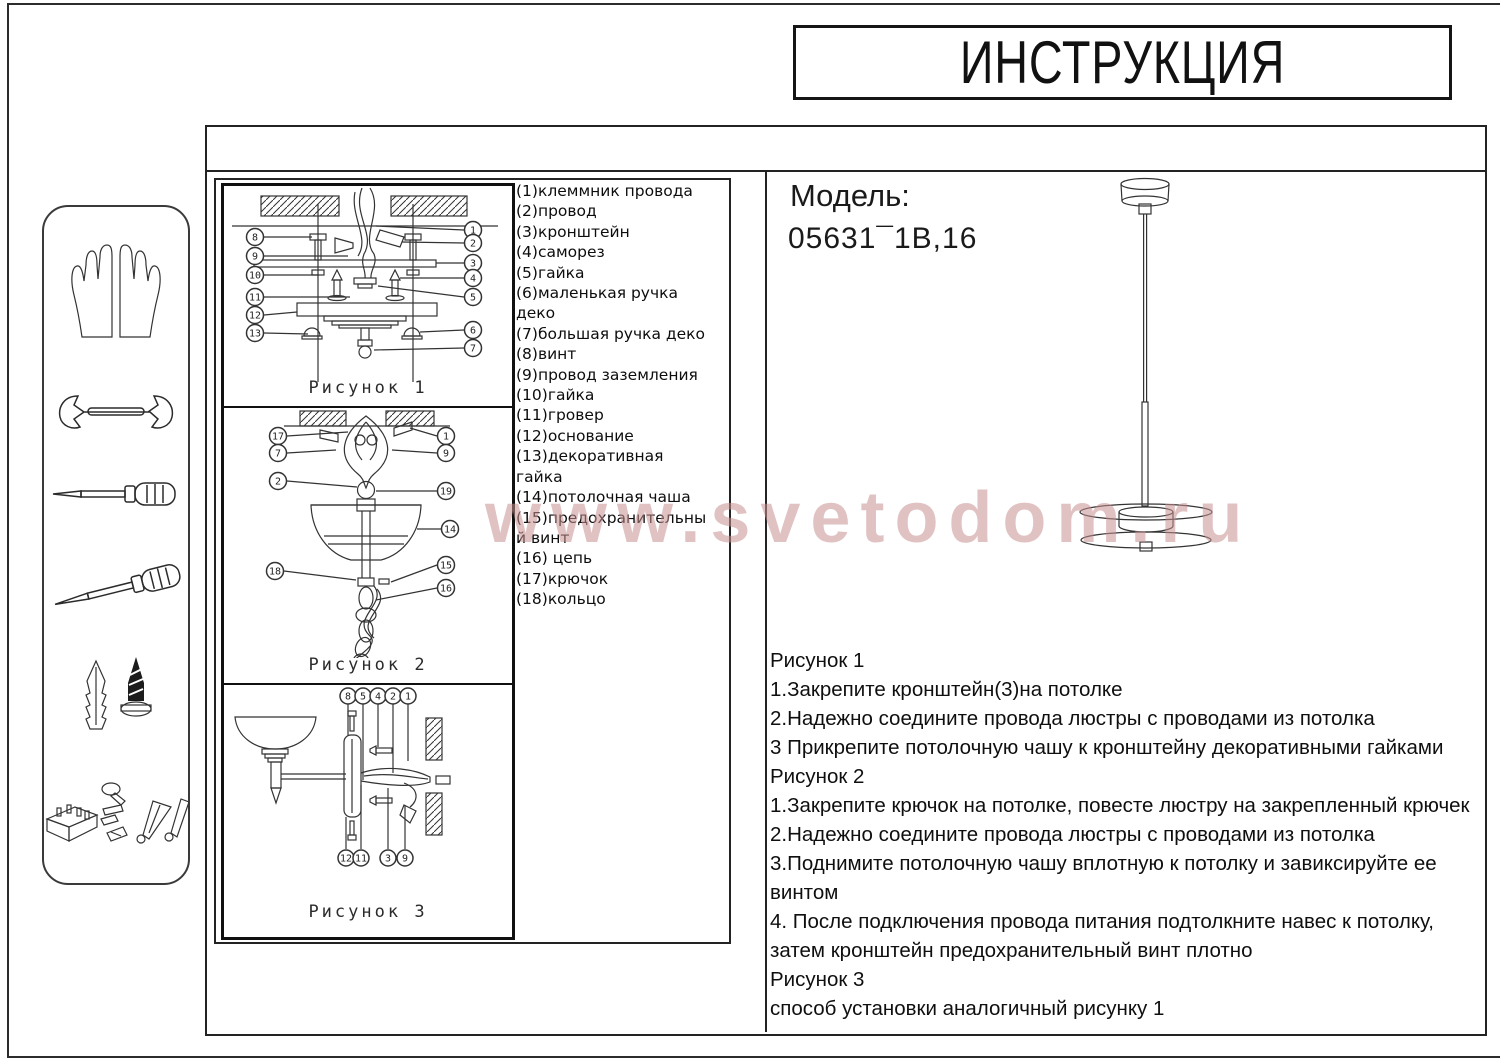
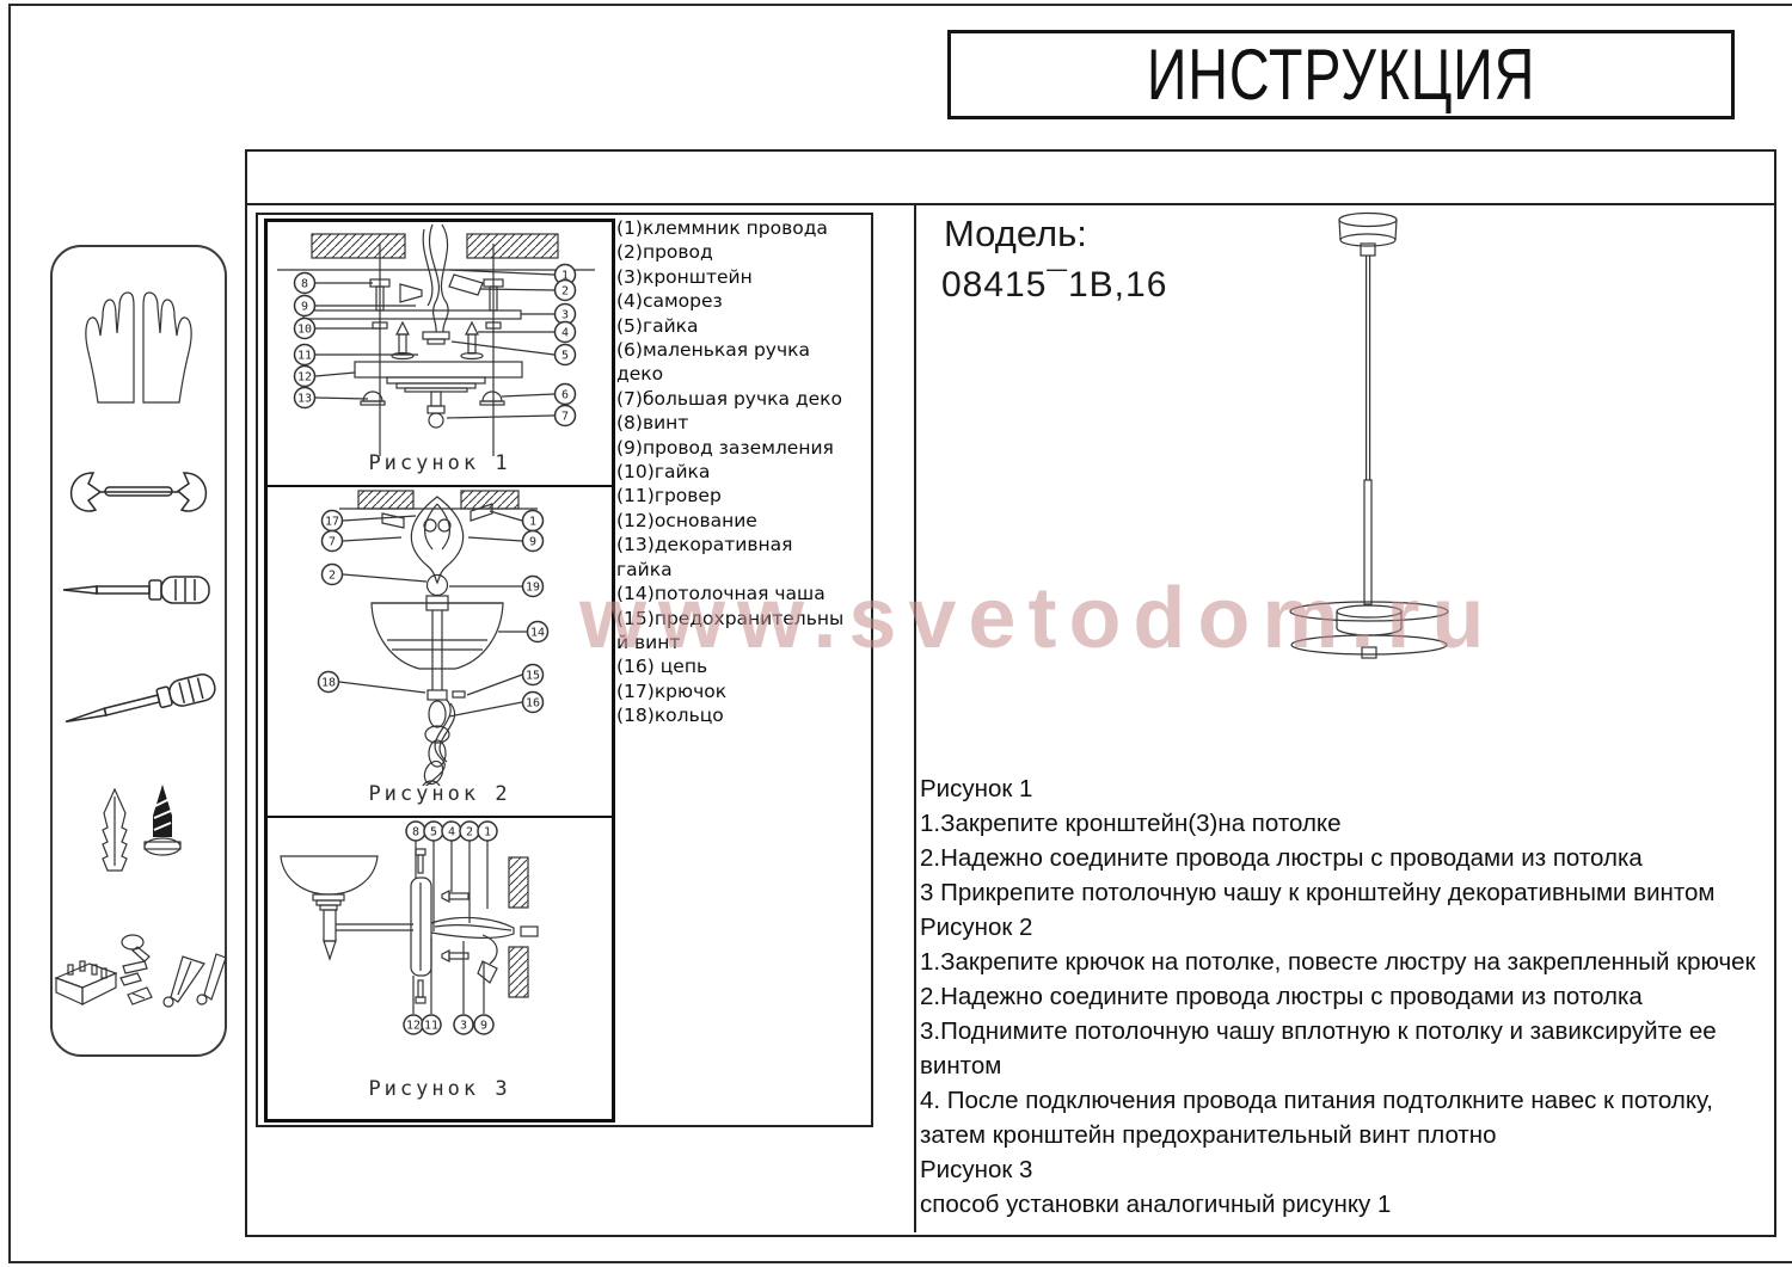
  ИНСТРУКЦИЯ
  8
  9
  10
  11
  12
  13
  1
  2
  3
  4
  5
  6
  7
  Рисунок 1
  17
  7
  2
  18
  1
  9
  19
  14
  15
  16
  Рисунок 2
  8
  5
  4
  2
  1
  12
  11
  3
  9
  Рисунок 3
  (1)клеммник провода
  (2)провод
  (3)кронштейн
  (4)саморез
  (5)гайка
  (6)маленькая ручка деко
  (7)большая ручка деко
  (8)винт
  (9)провод заземления
  (10)гайка
  (11)гровер
  (12)основание
  (13)декоративная гайка
  (14)потолочная чаша
  (15)предохранительный винт
  (16) цепь
  (17)крючок
  (18)кольцо
  Модель:
- 05631¯1B,16
+ 08415¯1B,16
  www.svetodom.ru
  Рисунок 1
  1.Закрепите кронштейн(3)на потолке
  2.Надежно соедините провода люстры с проводами из потолка
- 3 Прикрепите потолочную чашу к кронштейну декоративными гайками
+ 3 Прикрепите потолочную чашу к кронштейну декоративными винтом
  Рисунок 2
  1.Закрепите крючок на потолке, повесте люстру на закрепленный крючек
  2.Надежно соедините провода люстры с проводами из потолка
  3.Поднимите потолочную чашу вплотную к потолку и завиксируйте ее
  винтом
  4. После подключения провода питания подтолкните навес к потолку,
  затем кронштейн предохранительный винт плотно
  Рисунок 3
  способ установки аналогичный рисунку 1
